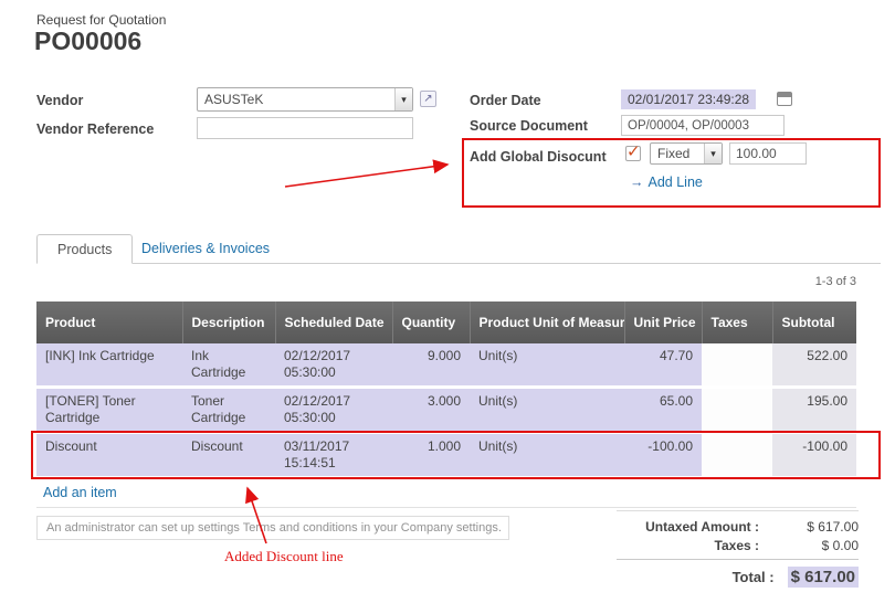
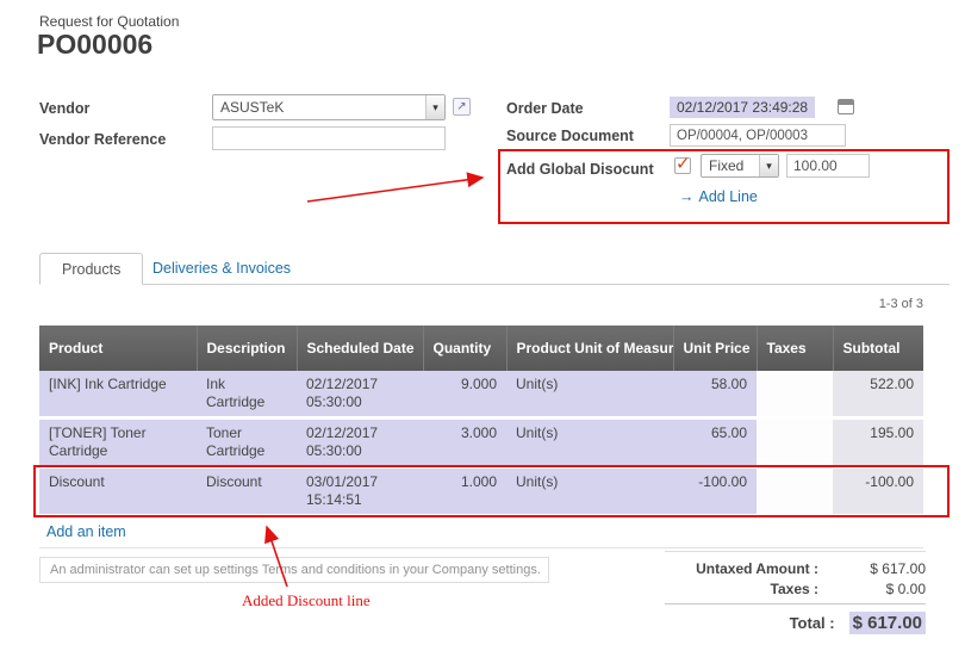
  Request for Quotation
  PO00006
  Vendor
  ASUSTeK
  ▾
  ↗
  Vendor Reference
  Order Date
- 02/01/2017 23:49:28
+ 02/12/2017 23:49:28
  Source Document
  OP/00004, OP/00003
  Add Global Disocunt
  ✓
  Fixed
  ▾
  100.00
  → Add Line
  Added Discount line
  Products
  Deliveries & Invoices
  1-3 of 3
  Product	Description	Scheduled Date	Quantity	Product Unit of Measur	Unit Price	Taxes	Subtotal
- [INK] Ink Cartridge	Ink Cartridge	02/12/2017 05:30:00	9.000	Unit(s)	47.70		522.00
+ [INK] Ink Cartridge	Ink Cartridge	02/12/2017 05:30:00	9.000	Unit(s)	58.00		522.00
  [TONER] Toner Cartridge	Toner Cartridge	02/12/2017 05:30:00	3.000	Unit(s)	65.00		195.00
- Discount	Discount	03/11/2017 15:14:51	1.000	Unit(s)	-100.00		-100.00
+ Discount	Discount	03/01/2017 15:14:51	1.000	Unit(s)	-100.00		-100.00
  Add an item
  An administrator can set up settings Terms and conditions in your Company settings.
  Untaxed Amount :
  $ 617.00
  Taxes :
  $ 0.00
  Total :
  $ 617.00
